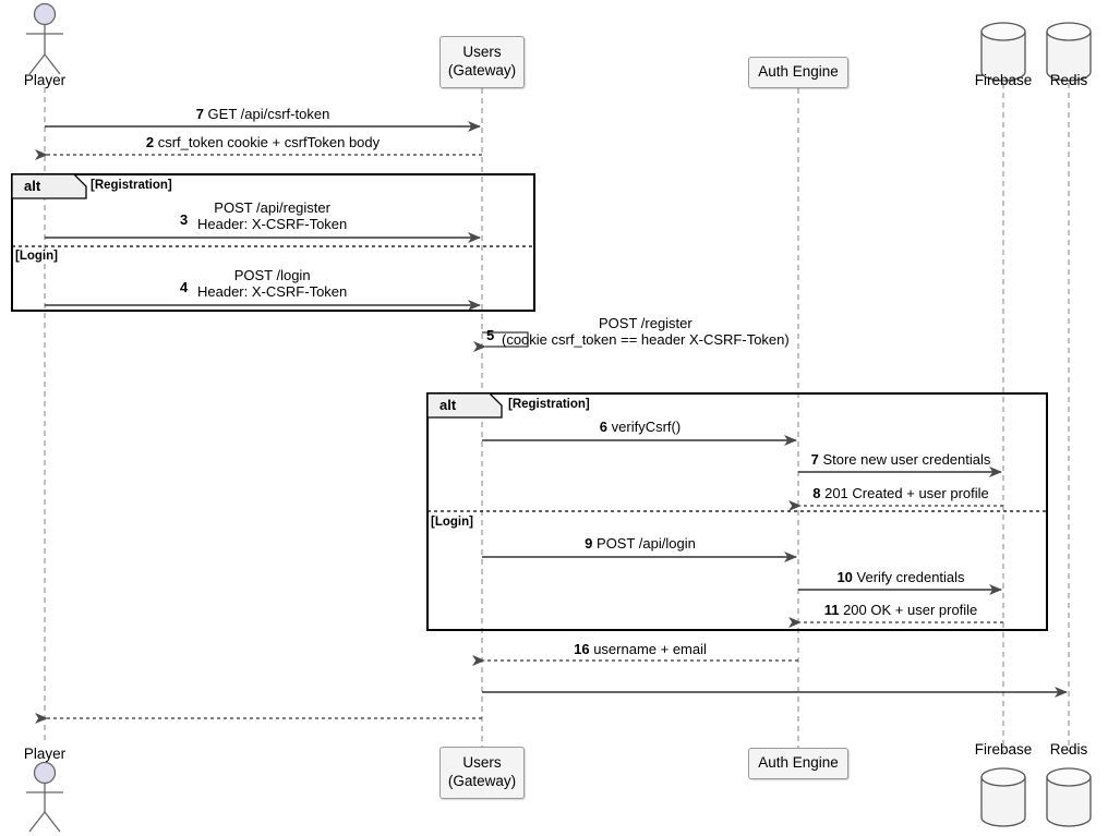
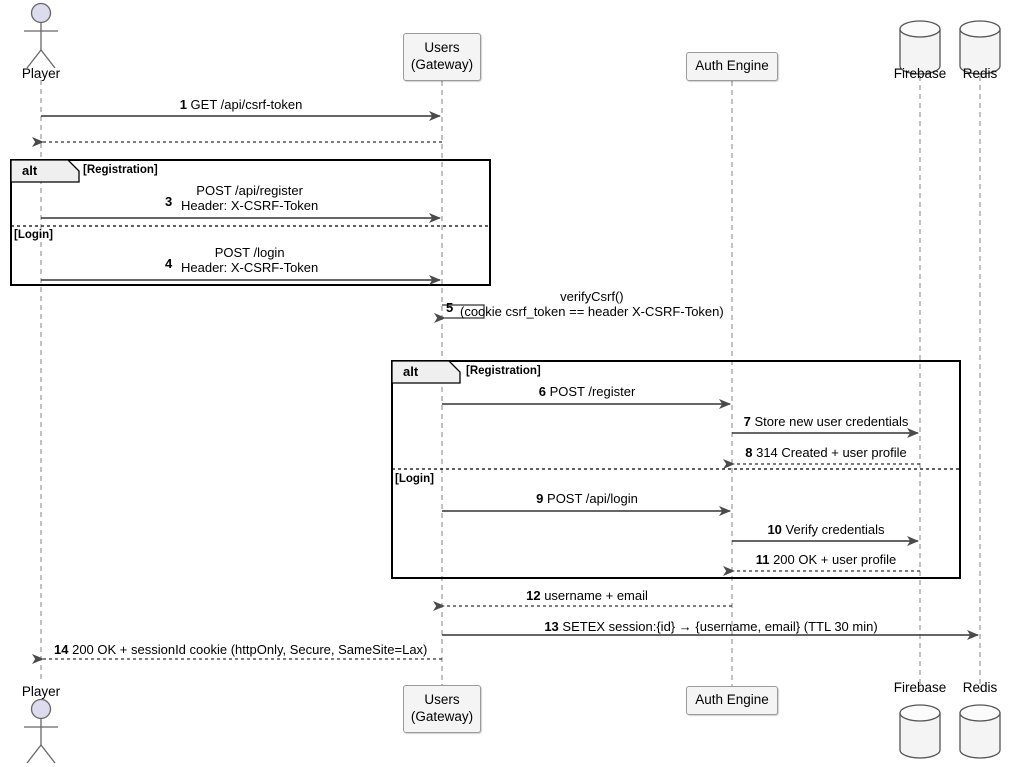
  Users
  (Gateway)
  Users
  (Gateway)
  Auth Engine
  Auth Engine
  Player
  Player
  Firebase
  Redis
  Firebase
  Redis
  alt
  [Registration]
  [Login]
  alt
  [Registration]
  [Login]
- 7 GET /api/csrf-token
+ 1 GET /api/csrf-token
- 2 csrf_token cookie + csrfToken body
  3
  POST /api/register
  Header: X-CSRF-Token
  4
  POST /login
  Header: X-CSRF-Token
  5
- POST /register
+ verifyCsrf()
  (cookie csrf_token == header X-CSRF-Token)
- 6 verifyCsrf()
+ 6 POST /register
  7 Store new user credentials
- 8 201 Created + user profile
+ 8 314 Created + user profile
  9 POST /api/login
  10 Verify credentials
  11 200 OK + user profile
- 16 username + email
+ 12 username + email
+ 13 SETEX session:{id} → {username, email} (TTL 30 min)
+ 14 200 OK + sessionId cookie (httpOnly, Secure, SameSite=Lax)
